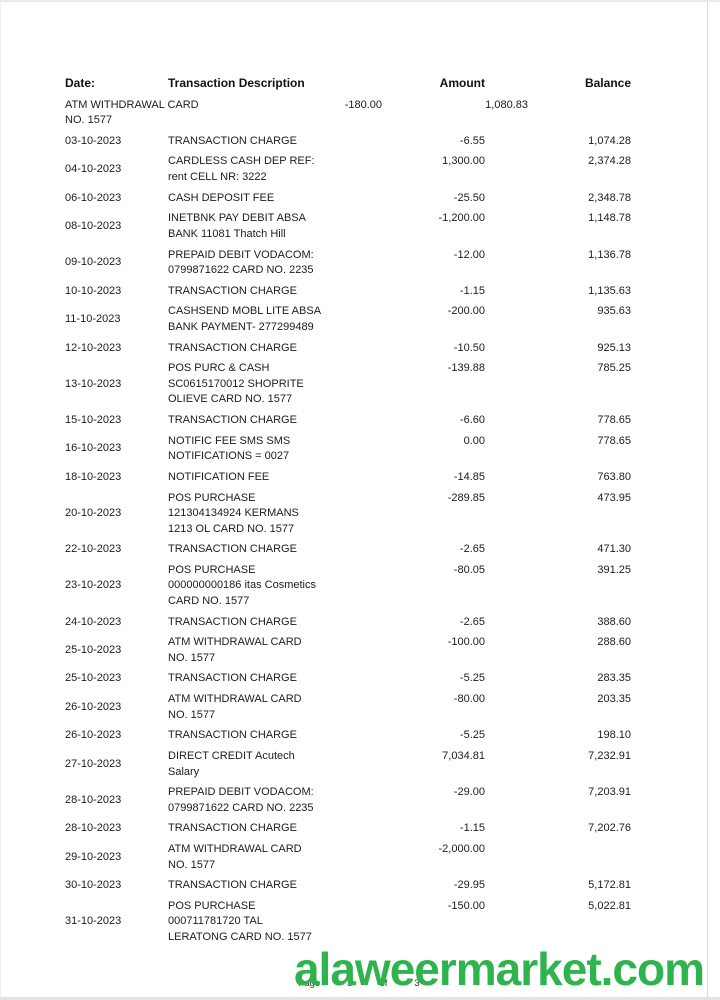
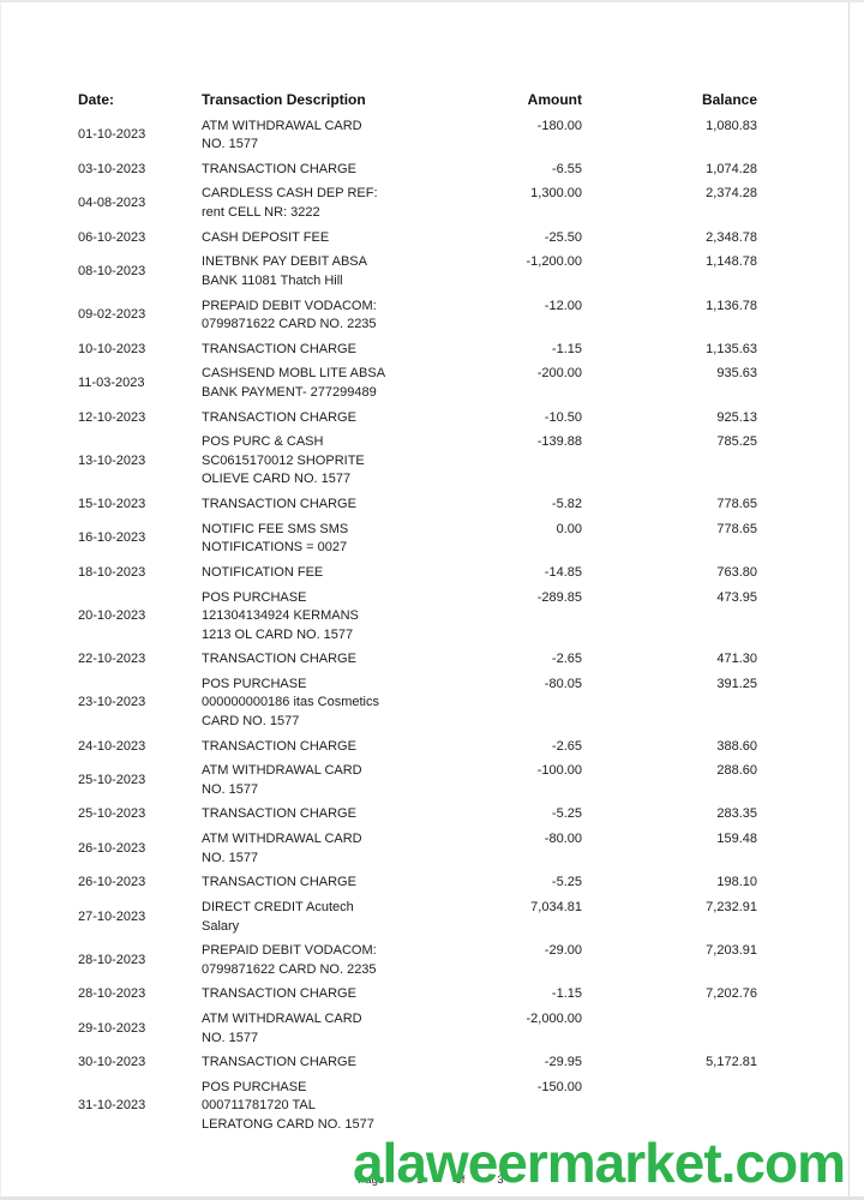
  Date:
  Transaction Description
  Amount
  Balance
+ 01-10-2023
  ATM WITHDRAWAL CARD
  NO. 1577
  -180.00
  1,080.83
  03-10-2023
  TRANSACTION CHARGE
  -6.55
  1,074.28
- 04-10-2023
+ 04-08-2023
  CARDLESS CASH DEP REF:
  rent CELL NR: 3222
  1,300.00
  2,374.28
  06-10-2023
  CASH DEPOSIT FEE
  -25.50
  2,348.78
  08-10-2023
  INETBNK PAY DEBIT ABSA
  BANK 11081 Thatch Hill
  -1,200.00
  1,148.78
- 09-10-2023
+ 09-02-2023
  PREPAID DEBIT VODACOM:
  0799871622 CARD NO. 2235
  -12.00
  1,136.78
  10-10-2023
  TRANSACTION CHARGE
  -1.15
  1,135.63
- 11-10-2023
+ 11-03-2023
  CASHSEND MOBL LITE ABSA
  BANK PAYMENT- 277299489
  -200.00
  935.63
  12-10-2023
  TRANSACTION CHARGE
  -10.50
  925.13
  13-10-2023
  POS PURC & CASH
  SC0615170012 SHOPRITE
  OLIEVE CARD NO. 1577
  -139.88
  785.25
  15-10-2023
  TRANSACTION CHARGE
- -6.60
+ -5.82
  778.65
  16-10-2023
  NOTIFIC FEE SMS SMS
  NOTIFICATIONS = 0027
  0.00
  778.65
  18-10-2023
  NOTIFICATION FEE
  -14.85
  763.80
  20-10-2023
  POS PURCHASE
  121304134924 KERMANS
  1213 OL CARD NO. 1577
  -289.85
  473.95
  22-10-2023
  TRANSACTION CHARGE
  -2.65
  471.30
  23-10-2023
  POS PURCHASE
  000000000186 itas Cosmetics
  CARD NO. 1577
  -80.05
  391.25
  24-10-2023
  TRANSACTION CHARGE
  -2.65
  388.60
  25-10-2023
  ATM WITHDRAWAL CARD
  NO. 1577
  -100.00
  288.60
  25-10-2023
  TRANSACTION CHARGE
  -5.25
  283.35
  26-10-2023
  ATM WITHDRAWAL CARD
  NO. 1577
  -80.00
- 203.35
+ 159.48
  26-10-2023
  TRANSACTION CHARGE
  -5.25
  198.10
  27-10-2023
  DIRECT CREDIT Acutech
  Salary
  7,034.81
  7,232.91
  28-10-2023
  PREPAID DEBIT VODACOM:
  0799871622 CARD NO. 2235
  -29.00
  7,203.91
  28-10-2023
  TRANSACTION CHARGE
  -1.15
  7,202.76
  29-10-2023
  ATM WITHDRAWAL CARD
  NO. 1577
  -2,000.00
  30-10-2023
  TRANSACTION CHARGE
  -29.95
  5,172.81
  31-10-2023
  POS PURCHASE
  000711781720 TAL
  LERATONG CARD NO. 1577
  -150.00
- 5,022.81
  Page
  3
  of
  3
  alaweermarket.com
